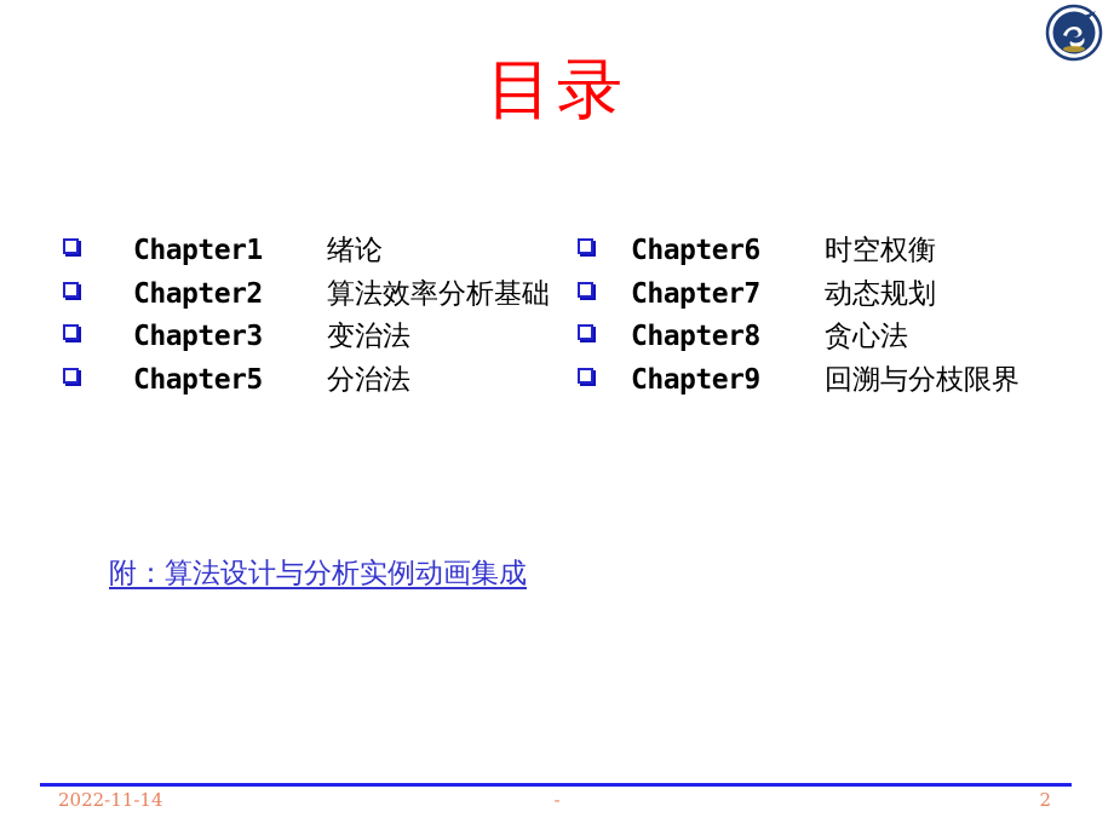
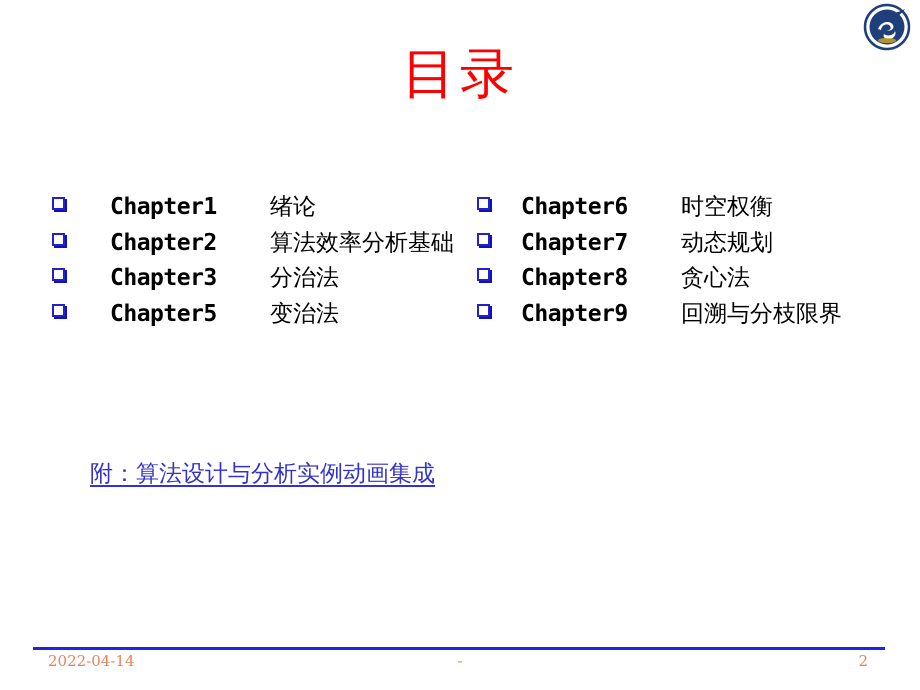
  目录
  Chapter1
  绪论
  Chapter2
  算法效率分析基础
  Chapter3
- 变治法
+ 分治法
  Chapter5
- 分治法
+ 变治法
  Chapter6
  时空权衡
  Chapter7
  动态规划
  Chapter8
  贪心法
  Chapter9
  回溯与分枝限界
  附：算法设计与分析实例动画集成
- 2022-11-14
+ 2022-04-14
  -
  2
